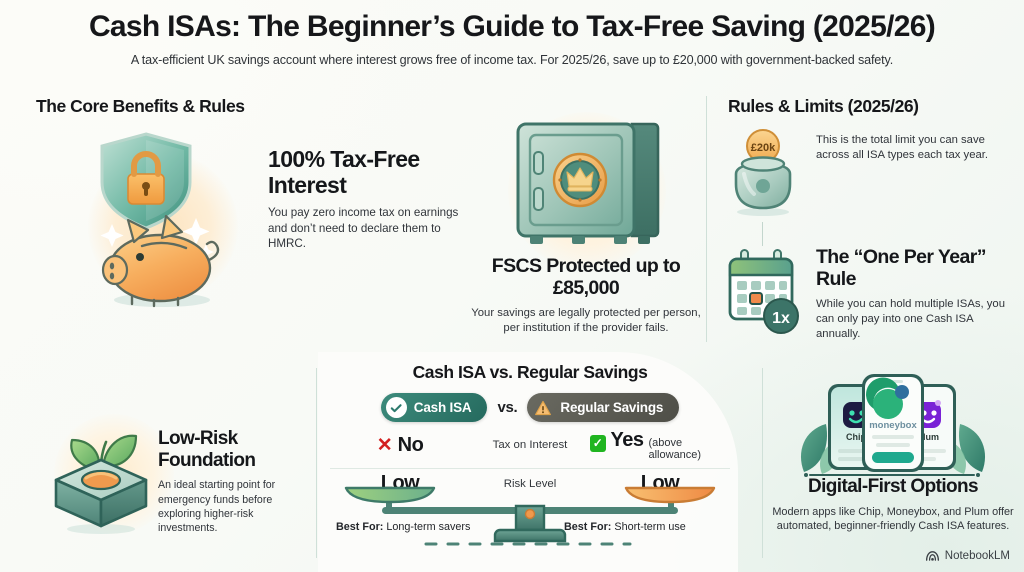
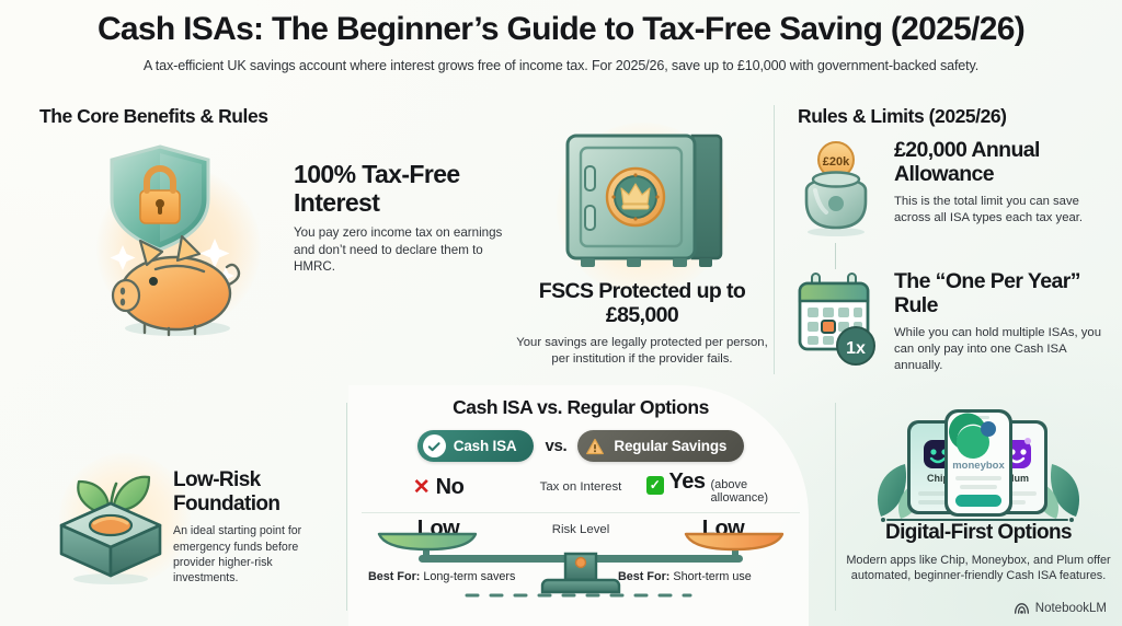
  Cash ISAs: The Beginner’s Guide to Tax-Free Saving (2025/26)
- A tax-efficient UK savings account where interest grows free of income tax. For 2025/26, save up to £20,000 with government-backed safety.
+ A tax-efficient UK savings account where interest grows free of income tax. For 2025/26, save up to £10,000 with government-backed safety.
  The Core Benefits & Rules
  Rules & Limits (2025/26)
  100% Tax-Free Interest
  You pay zero income tax on earnings and don’t need to declare them to HMRC.
  FSCS Protected up to £85,000
  Your savings are legally protected per person, per institution if the provider fails.
  £20k
+ £20,000 Annual Allowance
  This is the total limit you can save across all ISA types each tax year.
  1x
  The “One Per Year” Rule
  While you can hold multiple ISAs, you can only pay into one Cash ISA annually.
  Low-Risk Foundation
- An ideal starting point for emergency funds before exploring higher-risk investments.
+ An ideal starting point for emergency funds before provider higher-risk investments.
- Cash ISA vs. Regular Savings
+ Cash ISA vs. Regular Options
  Cash ISA
  vs.
  Regular Savings
  ✕
  No
  Tax on Interest
  ✓
  Yes
  (above allowance)
  Low
  Risk Level
  Low
  Best For: Long-term savers
  Best For: Short-term use
  Chi
  lum
  moneybox
  Digital-First Options
  Modern apps like Chip, Moneybox, and Plum offer automated, beginner-friendly Cash ISA features.
  NotebookLM
